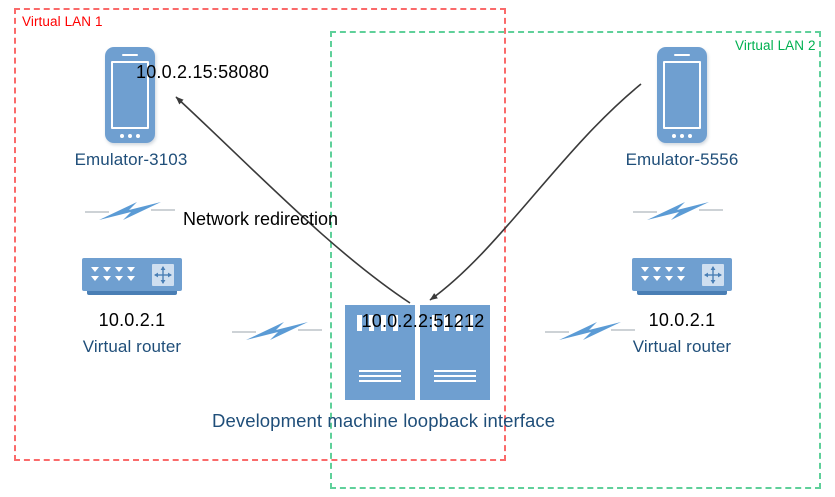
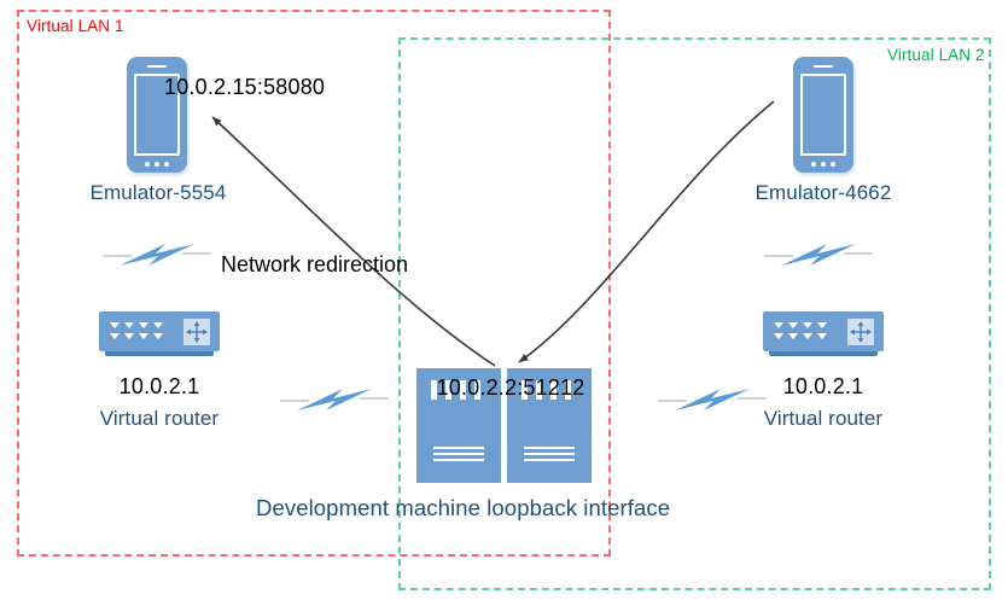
  Virtual LAN 1
  Virtual LAN 2
  10.0.2.15:58080
- Emulator-3103
+ Emulator-5554
- Emulator-5556
+ Emulator-4662
  10.0.2.1
  Virtual router
  10.0.2.1
  Virtual router
  10.0.2.2:51212
  Development machine loopback interface
  Network redirection
